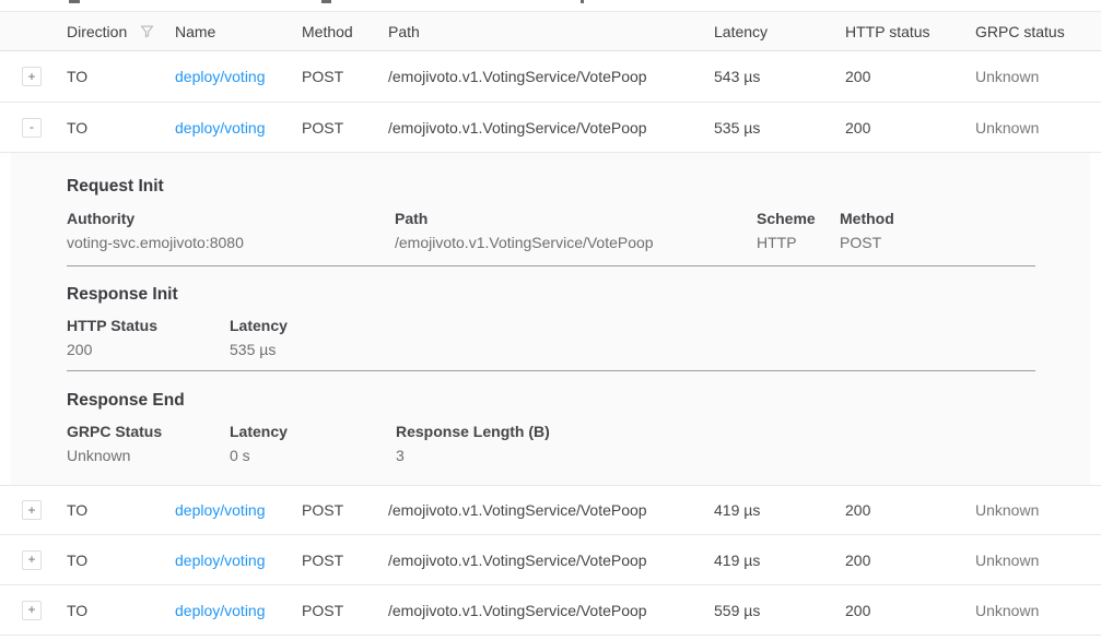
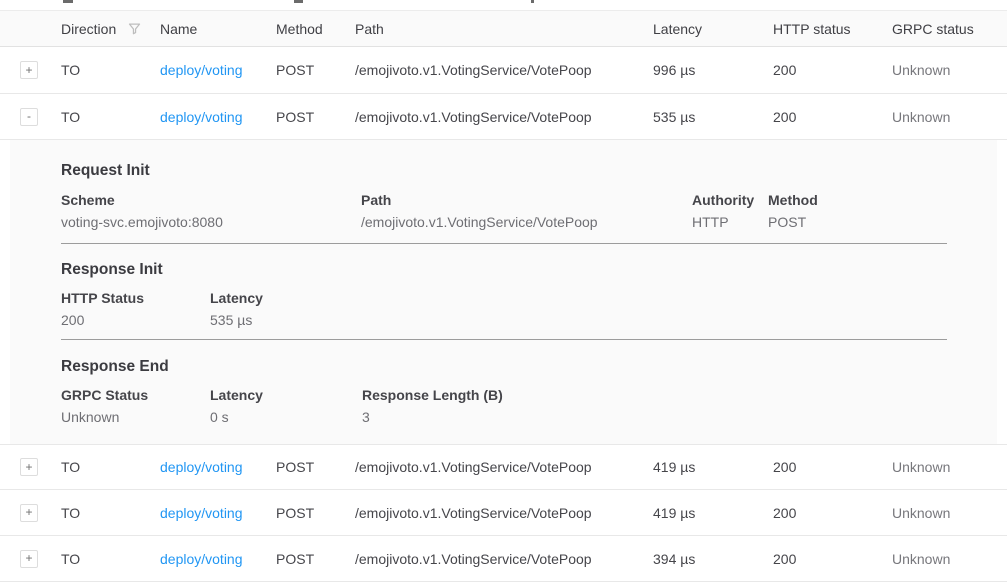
  Direction
  Name
  Method
  Path
  Latency
  HTTP status
  GRPC status
  +
  TO
  deploy/voting
  POST
  /emojivoto.v1.VotingService/VotePoop
- 543 µs
+ 996 µs
  200
  Unknown
  -
  TO
  deploy/voting
  POST
  /emojivoto.v1.VotingService/VotePoop
  535 µs
  200
  Unknown
  Request Init
- Authority
+ Scheme
  voting-svc.emojivoto:8080
  Path
  /emojivoto.v1.VotingService/VotePoop
- Scheme
+ Authority
  HTTP
  Method
  POST
  Response Init
  HTTP Status
  200
  Latency
  535 µs
  Response End
  GRPC Status
  Unknown
  Latency
  0 s
  Response Length (B)
  3
  +
  TO
  deploy/voting
  POST
  /emojivoto.v1.VotingService/VotePoop
  419 µs
  200
  Unknown
  +
  TO
  deploy/voting
  POST
  /emojivoto.v1.VotingService/VotePoop
  419 µs
  200
  Unknown
  +
  TO
  deploy/voting
  POST
  /emojivoto.v1.VotingService/VotePoop
- 559 µs
+ 394 µs
  200
  Unknown
